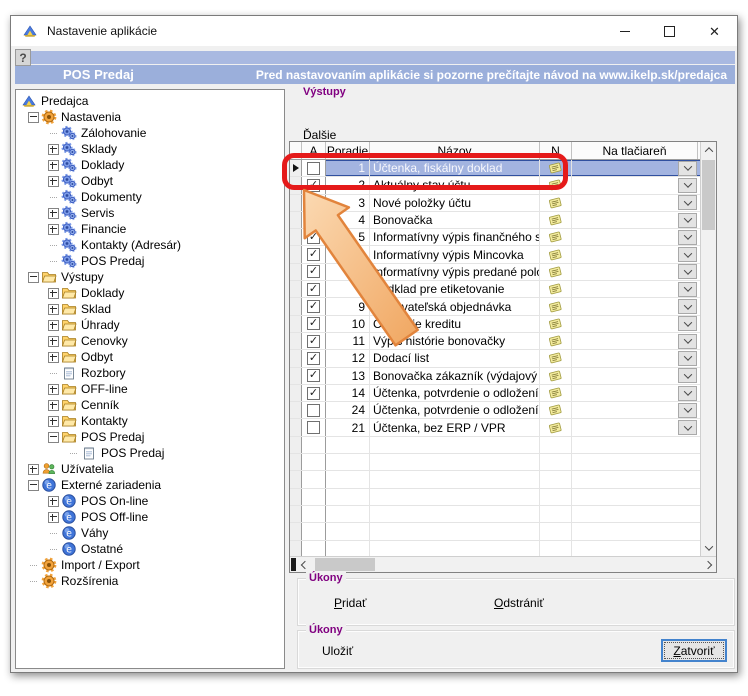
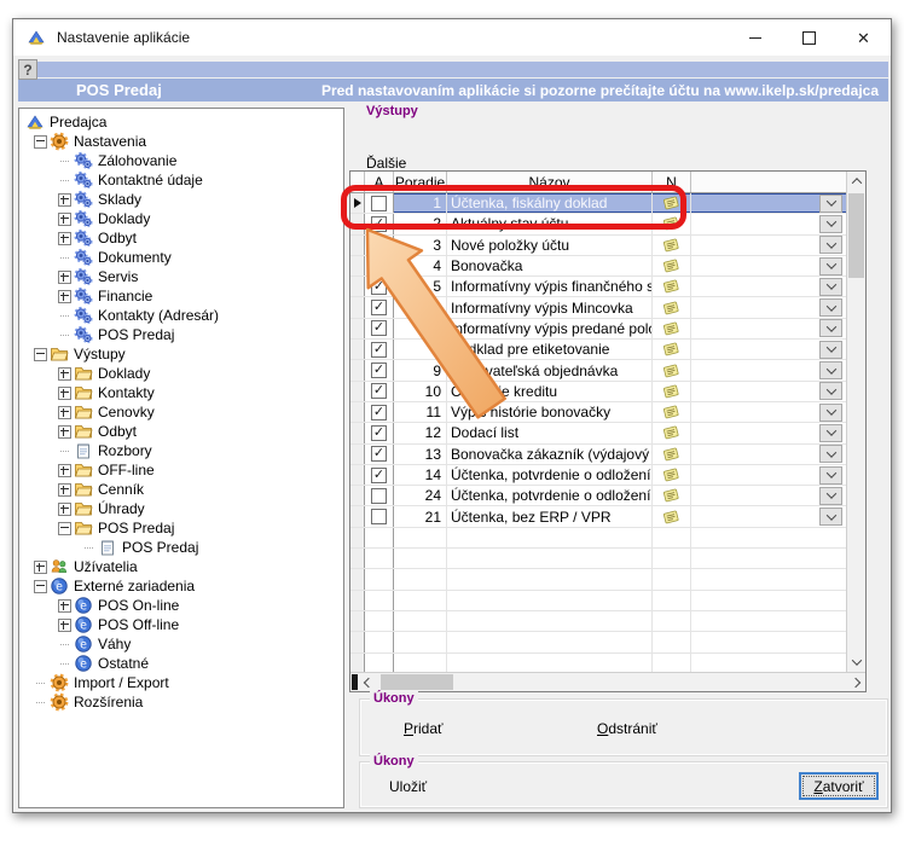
  Nastavenie aplikácie
  ✕
  ?
  POS Predaj
- Pred nastavovaním aplikácie si pozorne prečítajte návod na www.ikelp.sk/predajca
+ Pred nastavovaním aplikácie si pozorne prečítajte účtu na www.ikelp.sk/predajca
  Predajca
  Nastavenia
  Zálohovanie
+ Kontaktné údaje
  Sklady
  Doklady
  Odbyt
  Dokumenty
  Servis
  Financie
  Kontakty (Adresár)
  POS Predaj
  Výstupy
  Doklady
- Sklad
- Úhrady
+ Kontakty
  Cenovky
  Odbyt
  Rozbory
  OFF-line
  Cenník
- Kontakty
+ Úhrady
  POS Predaj
  POS Predaj
  Užívatelia
  e
  Externé zariadenia
  e
  POS On-line
  e
  POS Off-line
  e
  Váhy
  e
  Ostatné
  Import / Export
  Rozšírenia
  Výstupy
  Ďalšie
  A
  Poradie
  Názov
  N
- Na tlačiareň
  1
  Účtenka, fiskálny doklad
  ✓
  2
  Aktuálny stav účtu
  3
  Nové položky účtu
  4
  Bonovačka
  ✓
  5
  Informatívny výpis finančného s
  ✓
  Informatívny výpis Mincovka
  ✓
  nformatívny výpis predané polo
  ✓
  dklad pre etiketovanie
  ✓
  9
  vateľská objednávka
  ✓
  10
  ✓
  11
  Výp histórie bonovačky
  ✓
  12
  Dodací list
  ✓
  13
  Bonovačka zákazník (výdajový
  ✓
  14
  Účtenka, potvrdenie o odložení
  24
  Účtenka, potvrdenie o odložení
  21
  Účtenka, bez ERP / VPR
  Úkony
  Pridať
  Odstrániť
  Úkony
  Uložiť
  Zatvoriť
